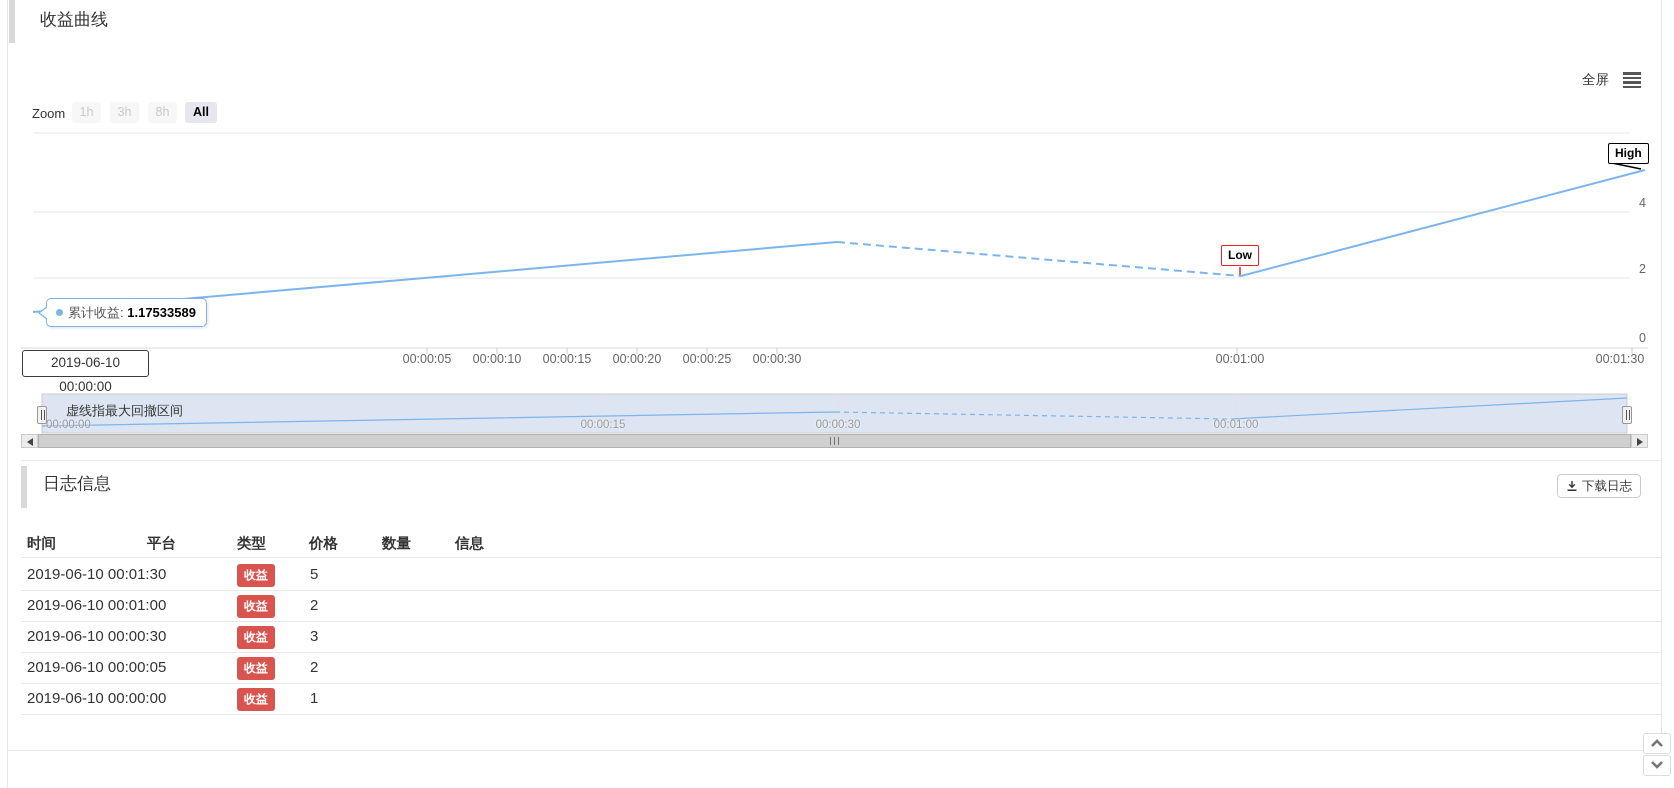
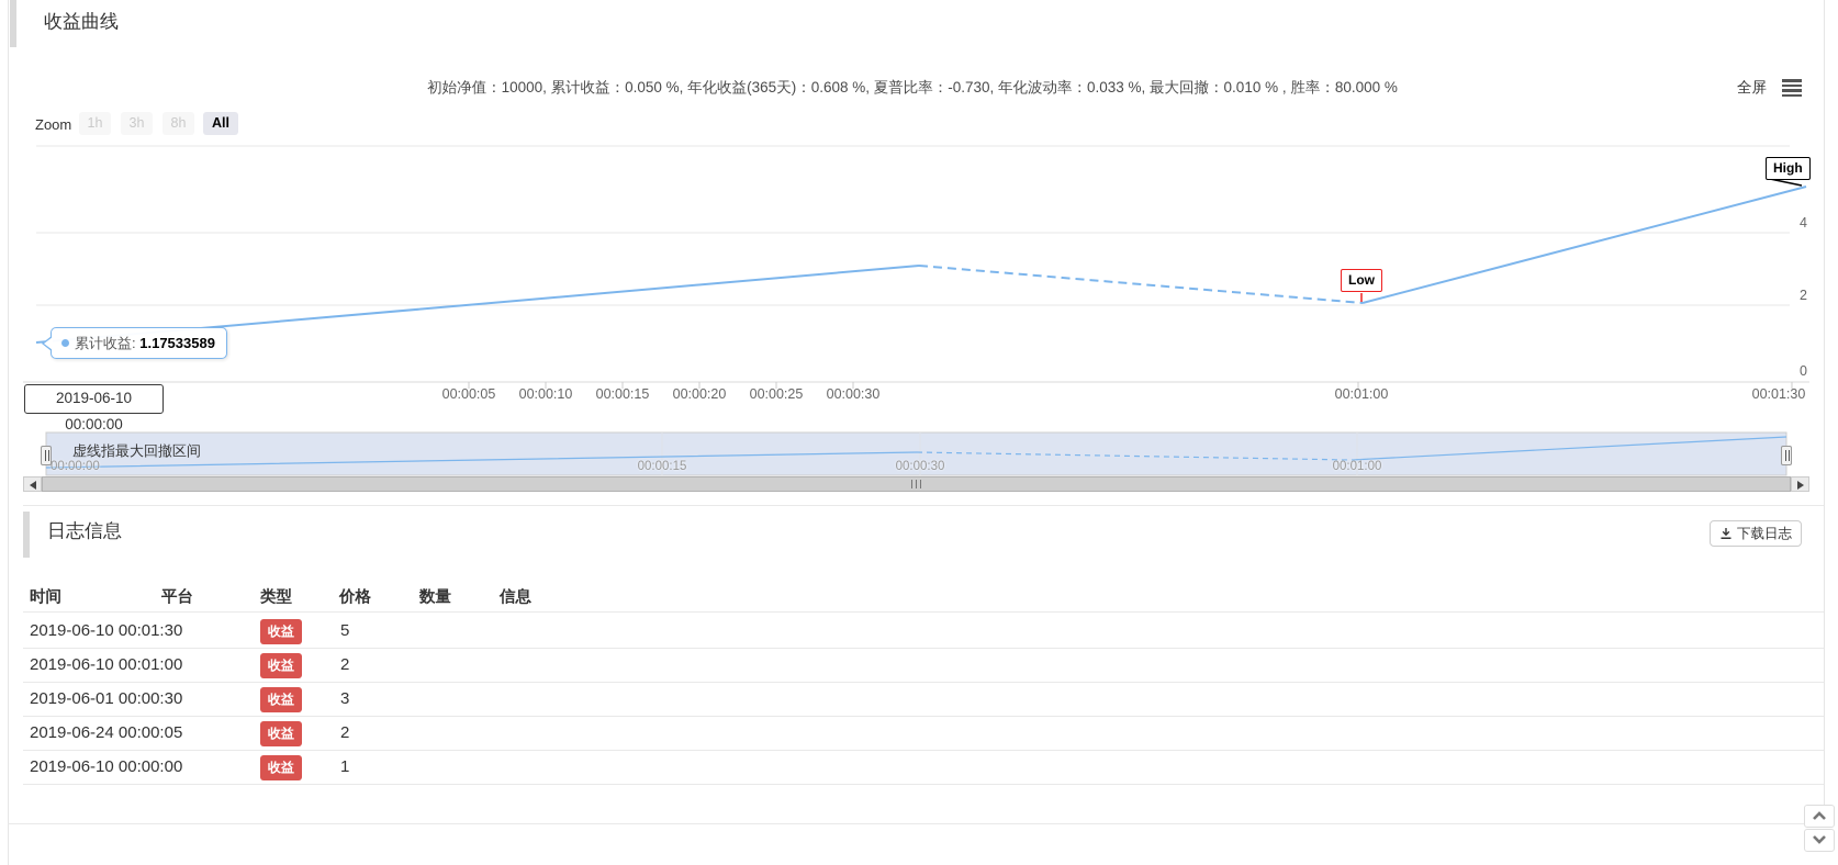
  收益曲线
+ 初始净值：10000, 累计收益：0.050 %, 年化收益(365天)：0.608 %, 夏普比率：-0.730, 年化波动率：0.033 %, 最大回撤：0.010 % , 胜率：80.000 %
  全屏
  Zoom
  1h
  3h
  8h
  All
  4
  2
  0
  00:00:05
  00:00:10
  00:00:15
  00:00:20
  00:00:25
  00:00:30
  00:01:00
  00:01:30
  累计收益: 1.17533589
  2019-06-10 00:00:00
  High
  Low
  虚线指最大回撤区间
  00:00:00
  00:00:15
  00:00:30
  00:01:00
  日志信息
  下载日志
  时间
  平台
  类型
  价格
  数量
  信息
  2019-06-10 00:01:30
  收益
  5
  2019-06-10 00:01:00
  收益
  2
- 2019-06-10 00:00:30
+ 2019-06-01 00:00:30
  收益
  3
- 2019-06-10 00:00:05
+ 2019-06-24 00:00:05
  收益
  2
  2019-06-10 00:00:00
  收益
  1
